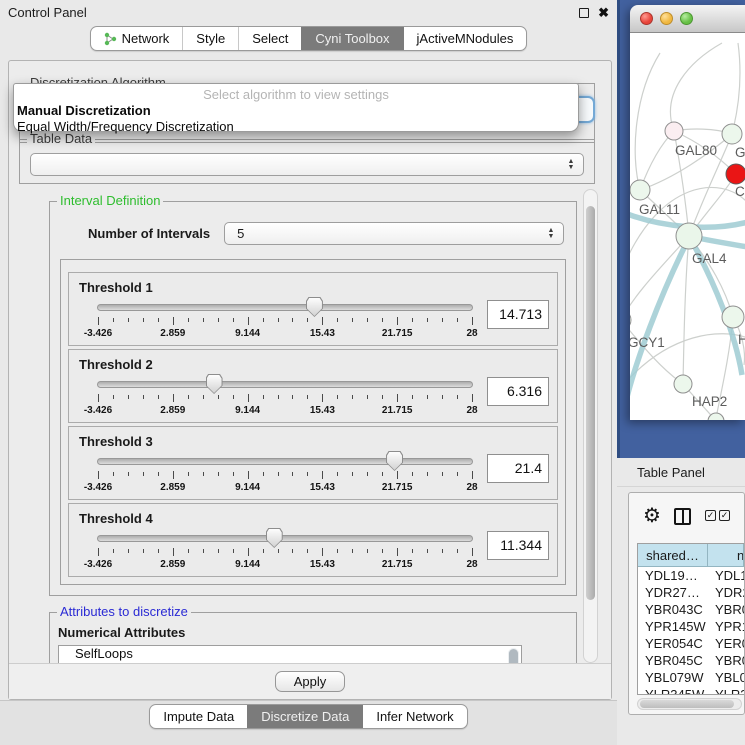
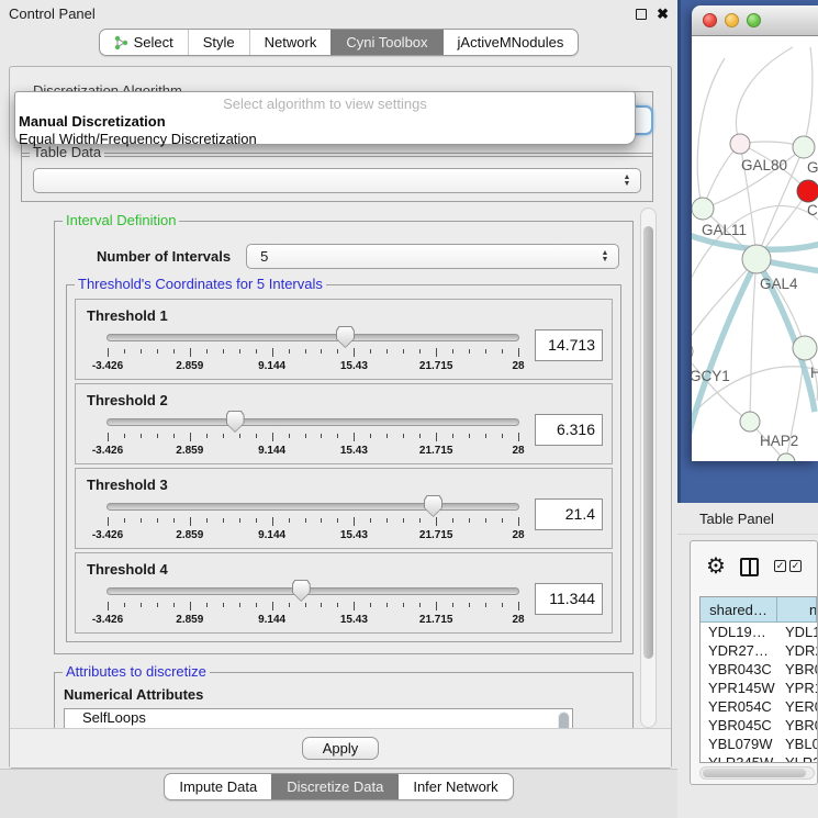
  Control Panel
  ✖
- Network
+ Select
  Style
- Select
+ Network
  Cyni Toolbox
  jActiveMNodules
  Select algorithm to view settings
  Manual Discretization
  Equal Width/Frequency Discretization
  Table Data
  Interval Definition
  Number of Intervals
  5
+ Threshold's Coordinates for 5 Intervals
  Threshold 1
  -3.426
  2.859
  9.144
  15.43
  21.715
  28
  14.713
  Threshold 2
  -3.426
  2.859
  9.144
  15.43
  21.715
  28
  6.316
  Threshold 3
  -3.426
  2.859
  9.144
  15.43
  21.715
  28
  21.4
  Threshold 4
  -3.426
  2.859
  9.144
  15.43
  21.715
  28
  11.344
  Attributes to discretize
  Numerical Attributes
  SelfLoops
  Apply
  Impute Data
  Discretize Data
  Infer Network
  GAL80
  G
  C
  GAL11
  GAL4
  GCY1
  H
  HAP2
  Table Panel
  ⚙
  ✓
  ✓
  shared…
  YDL19…
  YDL1
  YDR27…
  YDR
  YBR043C
  YBR
  YPR145W
  YPR
  YER054C
  YER
  YBR045C
  YBR
  YBL079W
  YBL0
